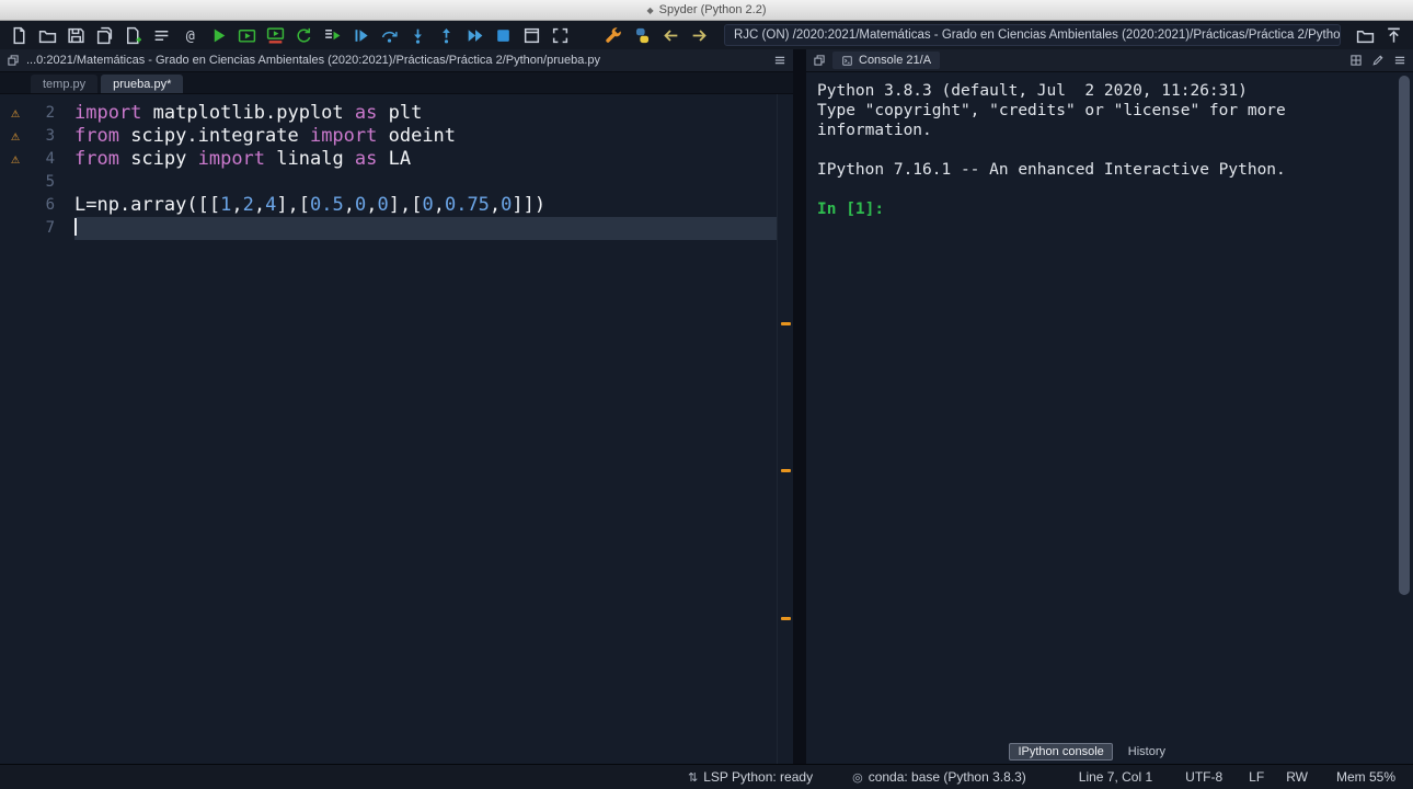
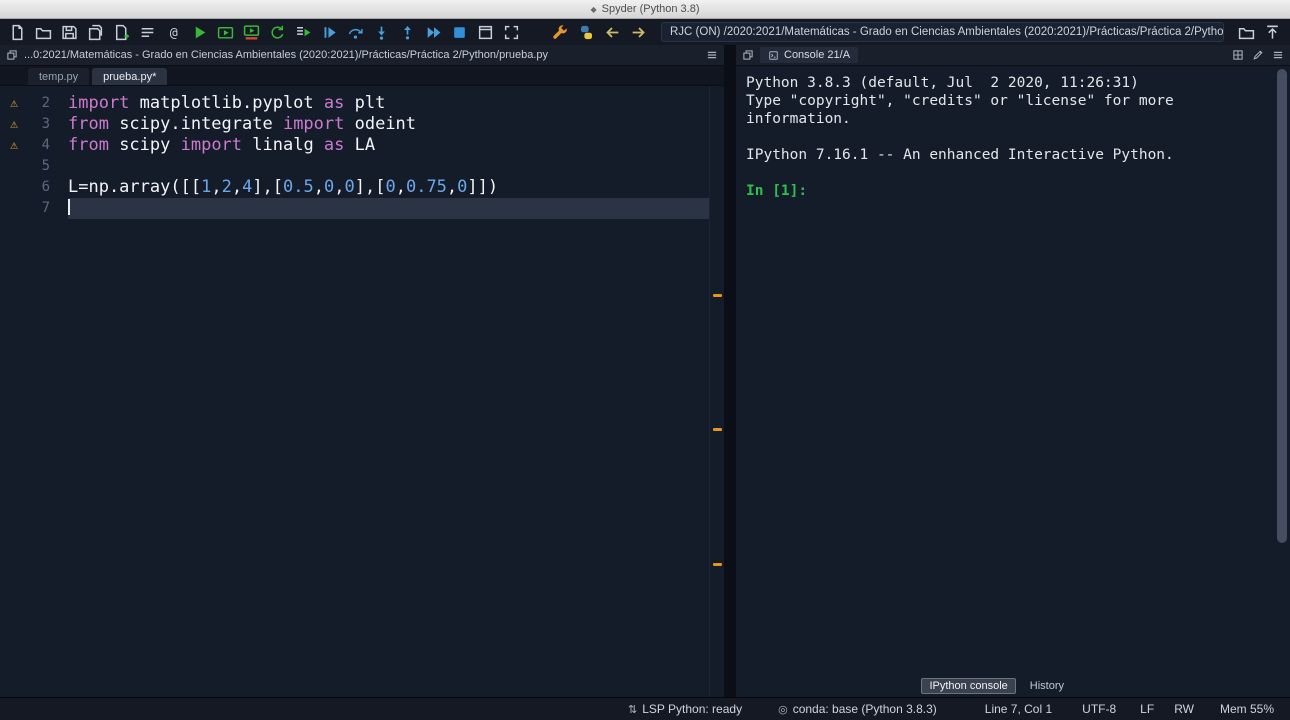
  ◆
- Spyder (Python 2.2)
+ Spyder (Python 3.8)
  @
  RJC (ON) /2020:2021/Matemáticas - Grado en Ciencias Ambientales (2020:2021)/Prácticas/Práctica 2/Pytho
  ...0:2021/Matemáticas - Grado en Ciencias Ambientales (2020:2021)/Prácticas/Práctica 2/Python/prueba.py
  temp.py
  prueba.py*
  ⚠
  2
  import matplotlib.pyplot as plt
  ⚠
  3
  from scipy.integrate import odeint
  ⚠
  4
  from scipy import linalg as LA
  5
  6
  L=np.array([[1,2,4],[0.5,0,0],[0,0.75,0]])
  7
  Console 21/A
  Python 3.8.3 (default, Jul 2 2020, 11:26:31)
  Type "copyright", "credits" or "license" for more
  information.
  IPython 7.16.1 -- An enhanced Interactive Python.
  In [1]:
  IPython console
  History
  ⇅
  LSP Python: ready
  ◎
  conda: base (Python 3.8.3)
  Line 7, Col 1
  UTF-8
  LF
  RW
  Mem 55%
